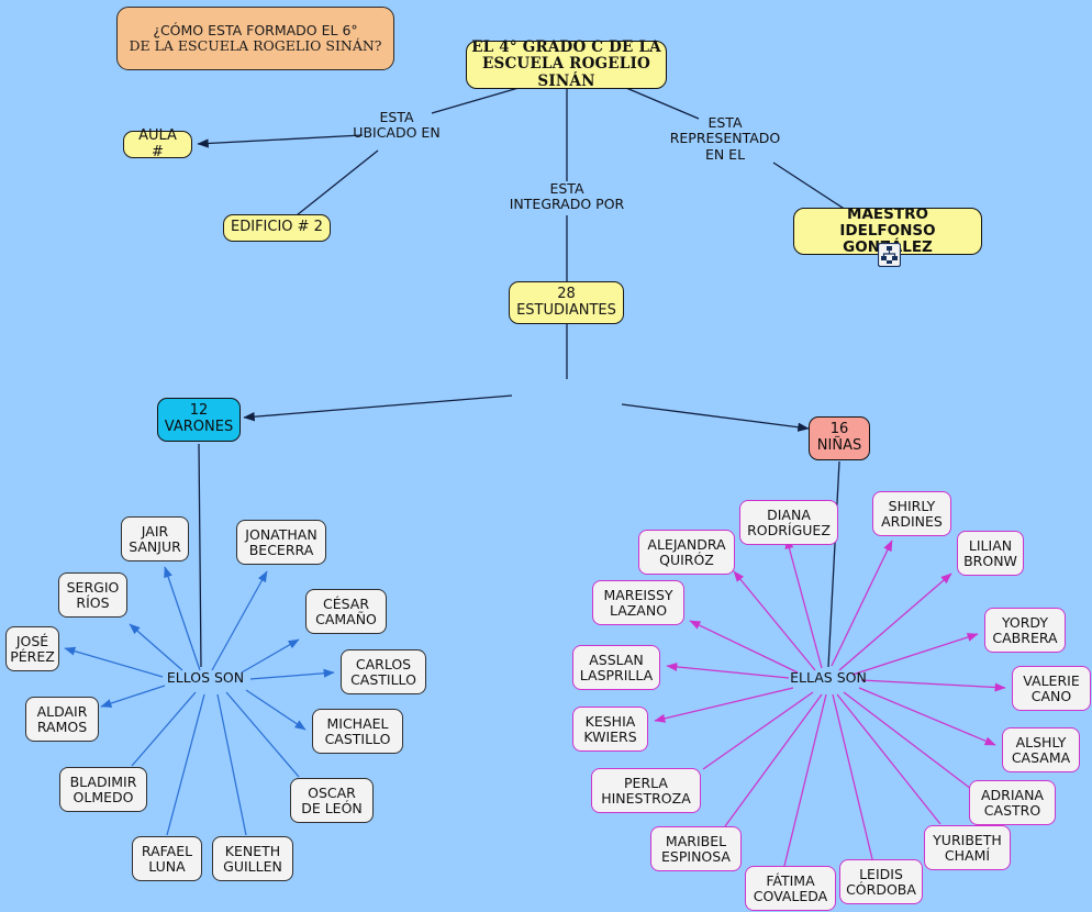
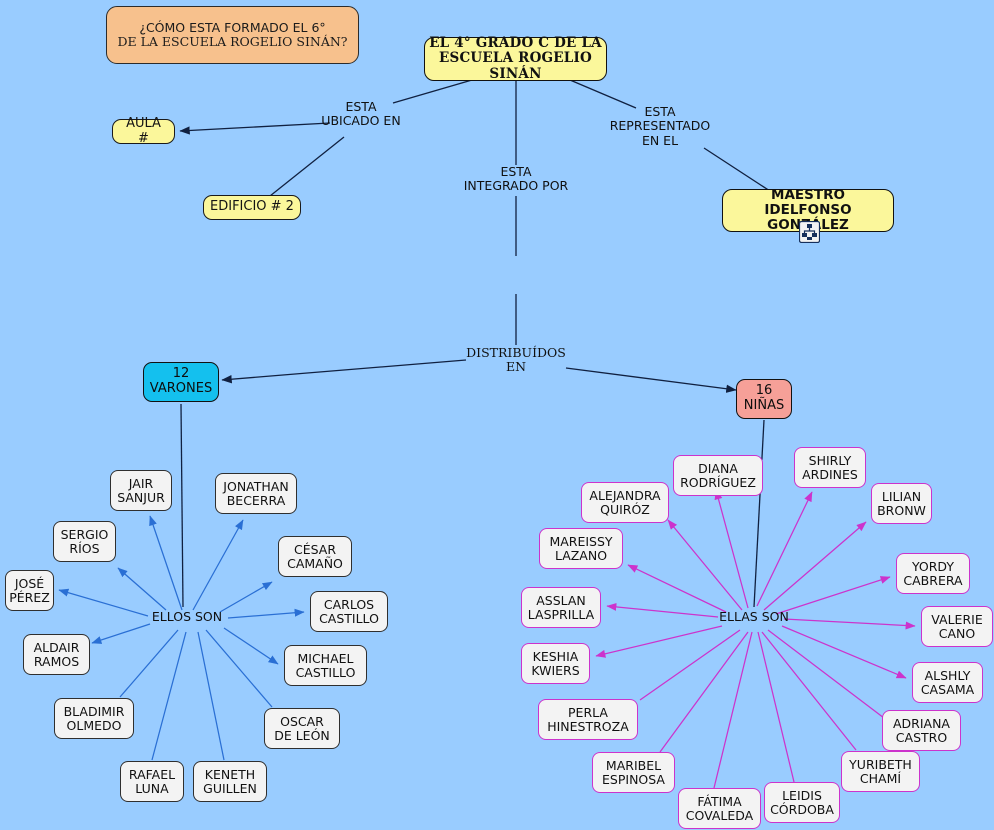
  ¿CÓMO ESTA FORMADO EL 6°
  DE LA ESCUELA ROGELIO SINÁN?
  EL 4° GRADO C DE LA
  ESCUELA ROGELIO SINÁN
  ESTA
  UBICADO EN
  ESTA
  INTEGRADO POR
  ESTA
  REPRESENTADO
  EN EL
+ DISTRIBUÍDOS
+ EN
  ELLOS SON
  ELLAS SON
  AULA #
  EDIFICIO # 2
  MAESTRO
  IDELFONSO GONLEZ
- 28
- ESTUDIANTES
  12
  VARONES
  16
  NIÑAS
  JAIR
  SANJUR
  JONATHAN
  BECERRA
  SERGIO
  RÍOS
  CÉSAR
  CAMAÑO
  JOSÉ
  PÉREZ
  CARLOS
  CASTILLO
  ALDAIR
  RAMOS
  MICHAEL
  CASTILLO
  BLADIMIR
  OLMEDO
  OSCAR
  DE LEÓN
  RAFAEL
  LUNA
  KENETH
  GUILLEN
  DIANA
  RODRÍGUEZ
  SHIRLY
  ARDINES
  ALEJANDRA
  QUIRÓZ
  LILIAN
  BRONW
  MAREISSY
  LAZANO
  YORDY
  CABRERA
  ASSLAN
  LASPRILLA
  VALERIE
  CANO
  KESHIA
  KWIERS
  ALSHLY
  CASAMA
  PERLA
  HINESTROZA
  ADRIANA
  CASTRO
  MARIBEL
  ESPINOSA
  YURIBETH
  CHAMÍ
  FÁTIMA
  COVALEDA
  LEIDIS
  CÓRDOBA
